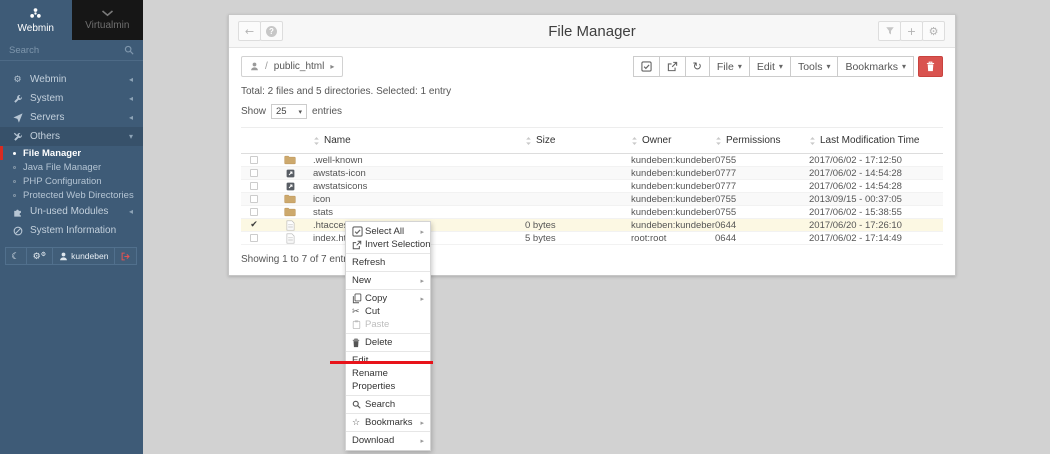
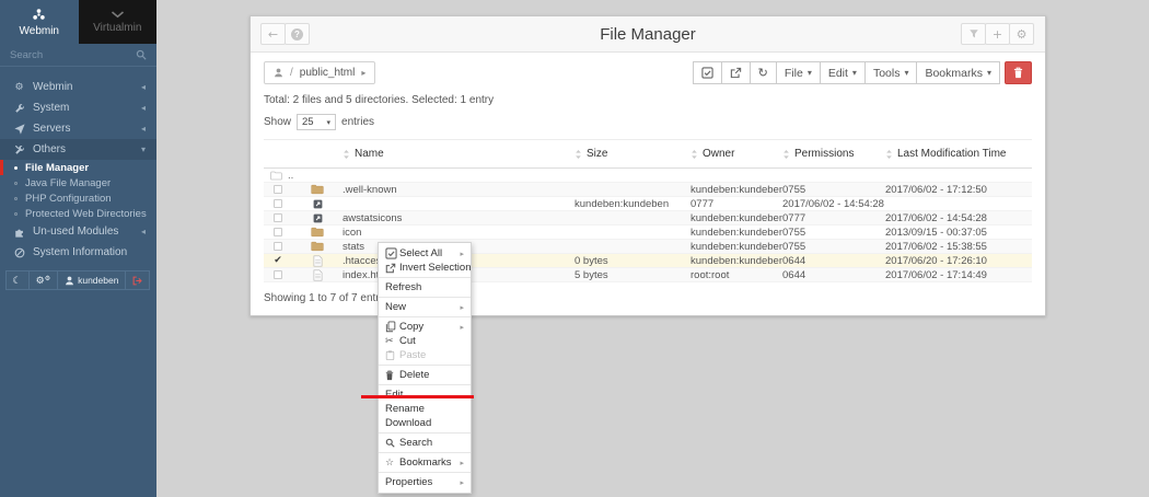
  Webmin
  Virtualmin
  Search
  ⚙
  Webmin
  ◂
  System
  ◂
  Servers
  ◂
  Others
  ▾
  File Manager
  Java File Manager
  PHP Configuration
  Protected Web Directories
  Un-used Modules
  ◂
  System Information
  ☾
  kundeben
  ←
  ?
  File Manager
  +
  ⚙
  /
  public_html
  ▸
  ↻
  File
  ▾
  Edit
  ▾
  Tools
  ▾
  Bookmarks
  ▾
  Total: 2 files and 5 directories. Selected: 1 entry
  Show
  25
  ▾
  entries
  Name
  Size
  Owner
  Permissions
  Last Modification Time
+ ..
  .well-known
  kundeben:kundeben
  0755
  2017/06/02 - 17:12:50
- awstats-icon
  kundeben:kundeben
  0777
  2017/06/02 - 14:54:28
  awstatsicons
  kundeben:kundeben
  0777
  2017/06/02 - 14:54:28
  icon
  kundeben:kundeben
  0755
  2013/09/15 - 00:37:05
  stats
  kundeben:kundeben
  0755
  2017/06/02 - 15:38:55
  ✔
  .htacce
  0 bytes
  kundeben:kundeben
  0644
  2017/06/20 - 17:26:10
  index.h
  5 bytes
  root:root
  0644
  2017/06/02 - 17:14:49
  Showing 1 to 7 of 7 ent
  Select All
  ▸
  Invert Selection
  Refresh
  New
  ▸
  Copy
  ▸
  ✂
  Cut
  Paste
  Delete
  Rename
- Properties
+ Download
  Search
  ☆
  Bookmarks
  ▸
- Download
+ Properties
  ▸
